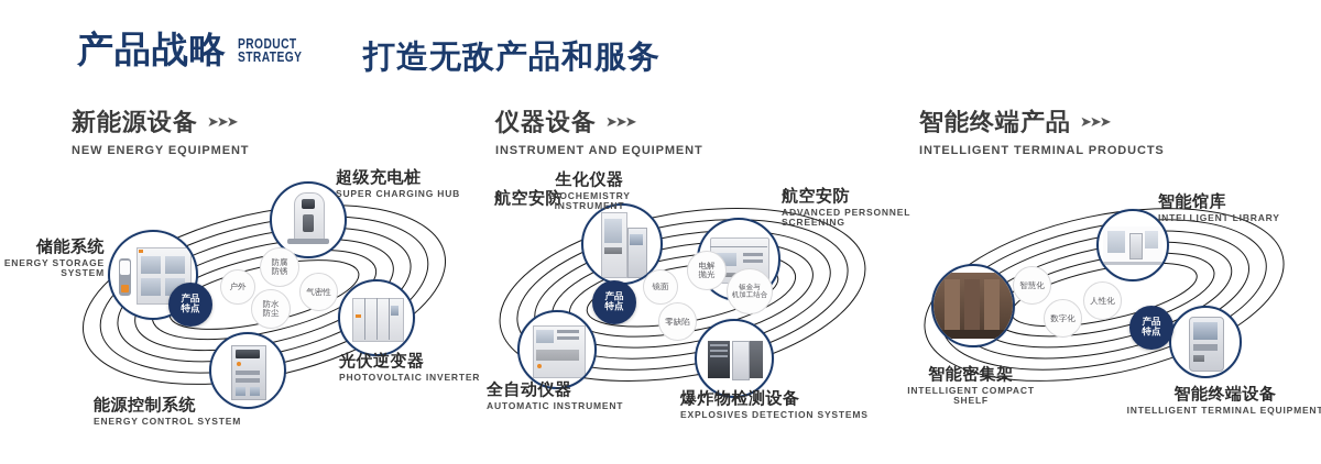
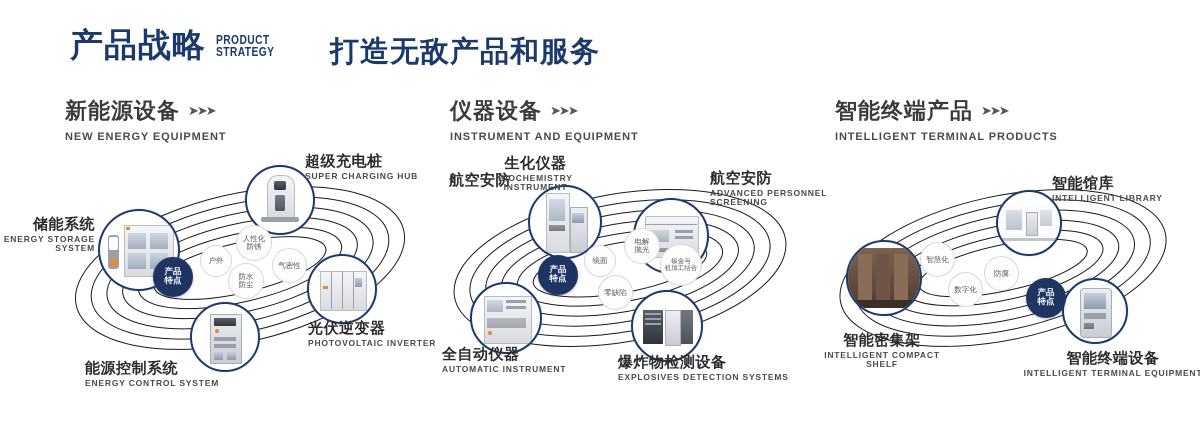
  产品战略
  PRODUCT
  STRATEGY
  打造无敌产品和服务
  新能源设备
  ➤➤➤
  NEW ENERGY EQUIPMENT
  仪器设备
  ➤➤➤
  INSTRUMENT AND EQUIPMENT
  智能终端产品
  ➤➤➤
  INTELLIGENT TERMINAL PRODUCTS
  储能系统
  ENERGY STORAGE
  SYSTEM
  超级充电桩
  SUPER CHARGING HUB
  光伏逆变器
  PHOTOVOLTAIC INVERTER
  能源控制系统
  ENERGY CONTROL SYSTEM
  产品
  特点
  户外
- 防腐
+ 人性化
  防锈
  防水
  防尘
  气密性
  航空安防
  生化仪器
  BIOCHEMISTRY
  INSTRUMENT
  航空安防
  ADVANCED PERSONNEL
  SCREENING
  全自动仪器
  AUTOMATIC INSTRUMENT
  爆炸物检测设备
  EXPLOSIVES DETECTION SYSTEMS
  产品
  特点
  镜面
  电解
  抛光
  钣金与
  机加工结合
  零缺陷
  智能馆库
  INTELLIGENT LIBRARY
  智能密集架
  INTELLIGENT COMPACT
  SHELF
  智能终端设备
  INTELLIGENT TERMINAL EQUIPMENT
  智慧化
- 人性化
+ 防腐
  数字化
  产品
  特点
